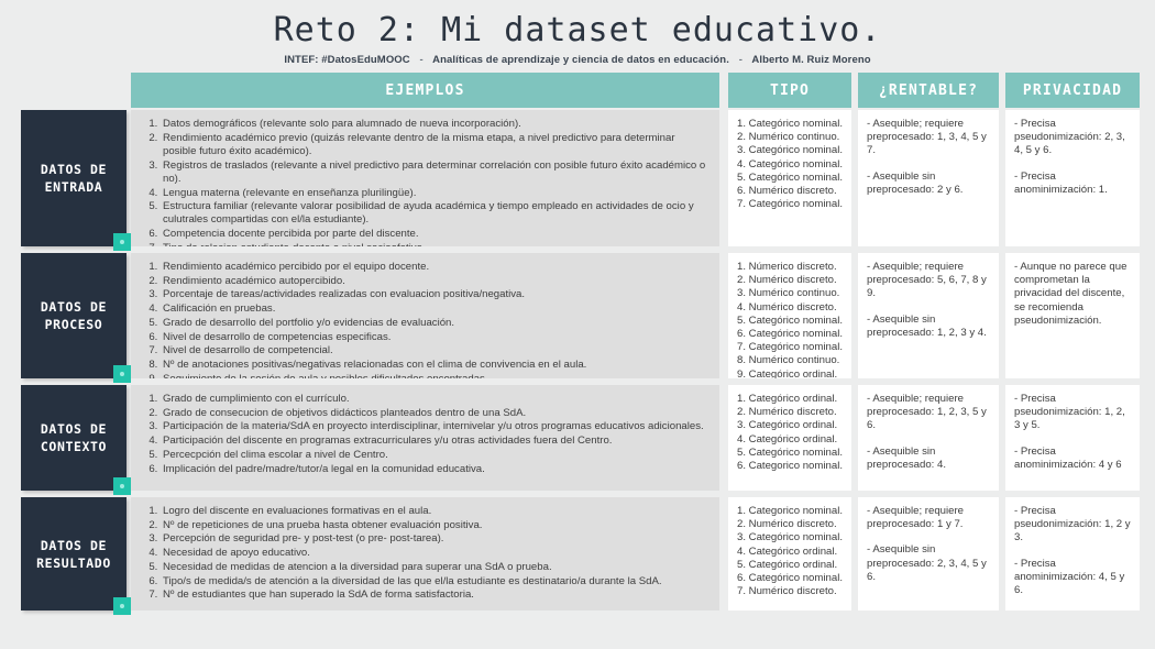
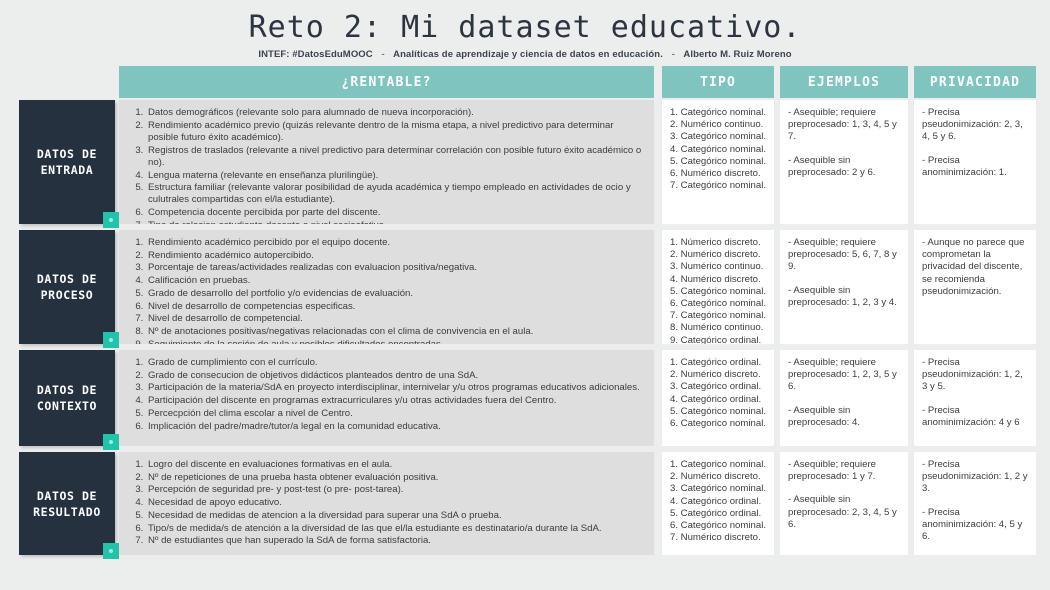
  Reto 2: Mi dataset educativo.
  INTEF: #DatosEduMOOC - Analíticas de aprendizaje y ciencia de datos en educación. - Alberto M. Ruiz Moreno
- EJEMPLOS
+ ¿RENTABLE?
  TIPO
- ¿RENTABLE?
+ EJEMPLOS
  PRIVACIDAD
  DATOS DE ENTRADA
  Datos demográficos (relevante solo para alumnado de nueva incorporación).
  Rendimiento académico previo (quizás relevante dentro de la misma etapa, a nivel predictivo para determinar posible futuro éxito académico).
  Registros de traslados (relevante a nivel predictivo para determinar correlación con posible futuro éxito académico o no).
  Lengua materna (relevante en enseñanza plurilingüe).
  Estructura familiar (relevante valorar posibilidad de ayuda académica y tiempo empleado en actividades de ocio y culutrales compartidas con el/la estudiante).
  Competencia docente percibida por parte del discente.
  1. Categórico nominal.
  2. Numérico continuo.
  3. Categórico nominal.
  4. Categórico nominal.
  5. Categórico nominal.
  6. Numérico discreto.
  7. Categórico nominal.
  - Asequible; requiere preprocesado: 1, 3, 4, 5 y 7.
  - Asequible sin preprocesado: 2 y 6.
  - Precisa pseudonimización: 2, 3, 4, 5 y 6.
  - Precisa anominimización: 1.
  DATOS DE PROCESO
  Rendimiento académico percibido por el equipo docente.
  Rendimiento académico autopercibido.
  Porcentaje de tareas/actividades realizadas con evaluacion positiva/negativa.
  Calificación en pruebas.
  Grado de desarrollo del portfolio y/o evidencias de evaluación.
  Nivel de desarrollo de competencias especificas.
  Nivel de desarrollo de competencial.
  Nº de anotaciones positivas/negativas relacionadas con el clima de convivencia en el aula.
  1. Númerico discreto.
  2. Numérico discreto.
  3. Numérico continuo.
  4. Numérico discreto.
  5. Categórico nominal.
  6. Categórico nominal.
  7. Categórico nominal.
  8. Numérico continuo.
  9. Categórico ordinal.
  - Asequible; requiere preprocesado: 5, 6, 7, 8 y 9.
  - Asequible sin preprocesado: 1, 2, 3 y 4.
  - Aunque no parece que comprometan la privacidad del discente, se recomienda pseudonimización.
  DATOS DE CONTEXTO
  Grado de cumplimiento con el currículo.
  Grado de consecucion de objetivos didácticos planteados dentro de una SdA.
  Participación de la materia/SdA en proyecto interdisciplinar, internivelar y/u otros programas educativos adicionales.
  Participación del discente en programas extracurriculares y/u otras actividades fuera del Centro.
  Percecpción del clima escolar a nivel de Centro.
  Implicación del padre/madre/tutor/a legal en la comunidad educativa.
  1. Categórico ordinal.
  2. Numérico discreto.
  3. Categórico ordinal.
  4. Categórico ordinal.
  5. Categórico nominal.
  6. Categorico nominal.
  - Asequible; requiere preprocesado: 1, 2, 3, 5 y 6.
  - Asequible sin preprocesado: 4.
  - Precisa pseudonimización: 1, 2, 3 y 5.
  - Precisa anominimización: 4 y 6
  DATOS DE RESULTADO
  Logro del discente en evaluaciones formativas en el aula.
  Nº de repeticiones de una prueba hasta obtener evaluación positiva.
  Percepción de seguridad pre- y post-test (o pre- post-tarea).
  Necesidad de apoyo educativo.
  Necesidad de medidas de atencion a la diversidad para superar una SdA o prueba.
  Tipo/s de medida/s de atención a la diversidad de las que el/la estudiante es destinatario/a durante la SdA.
  Nº de estudiantes que han superado la SdA de forma satisfactoria.
  1. Categorico nominal.
  2. Numérico discreto.
  3. Categórico nominal.
  4. Categórico ordinal.
  5. Categórico ordinal.
  6. Categórico nominal.
  7. Numérico discreto.
  - Asequible; requiere preprocesado: 1 y 7.
  - Asequible sin preprocesado: 2, 3, 4, 5 y 6.
  - Precisa pseudonimización: 1, 2 y 3.
  - Precisa anominimización: 4, 5 y 6.
